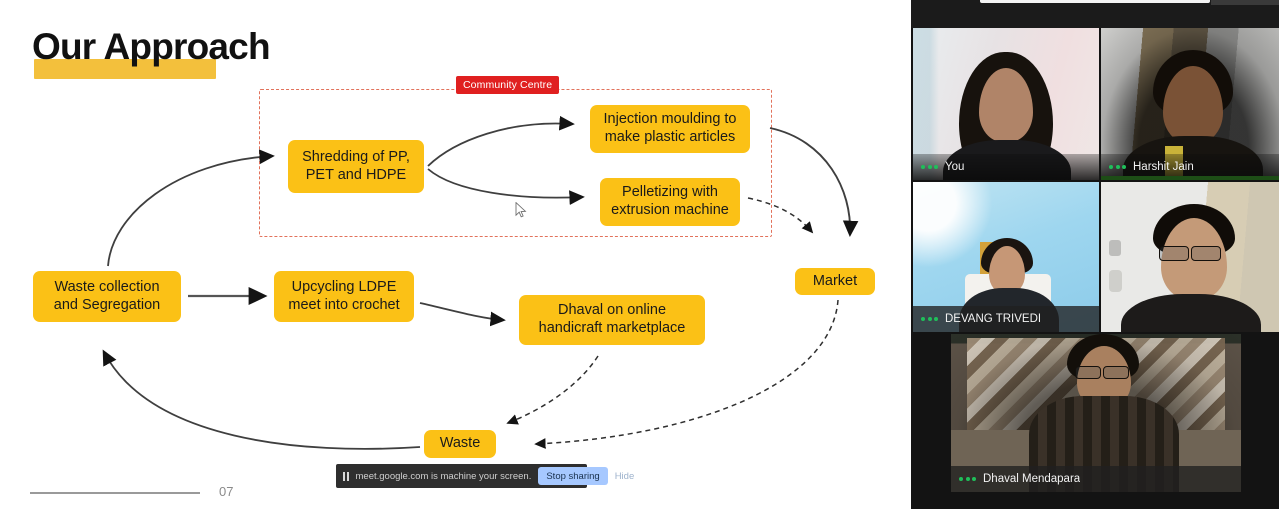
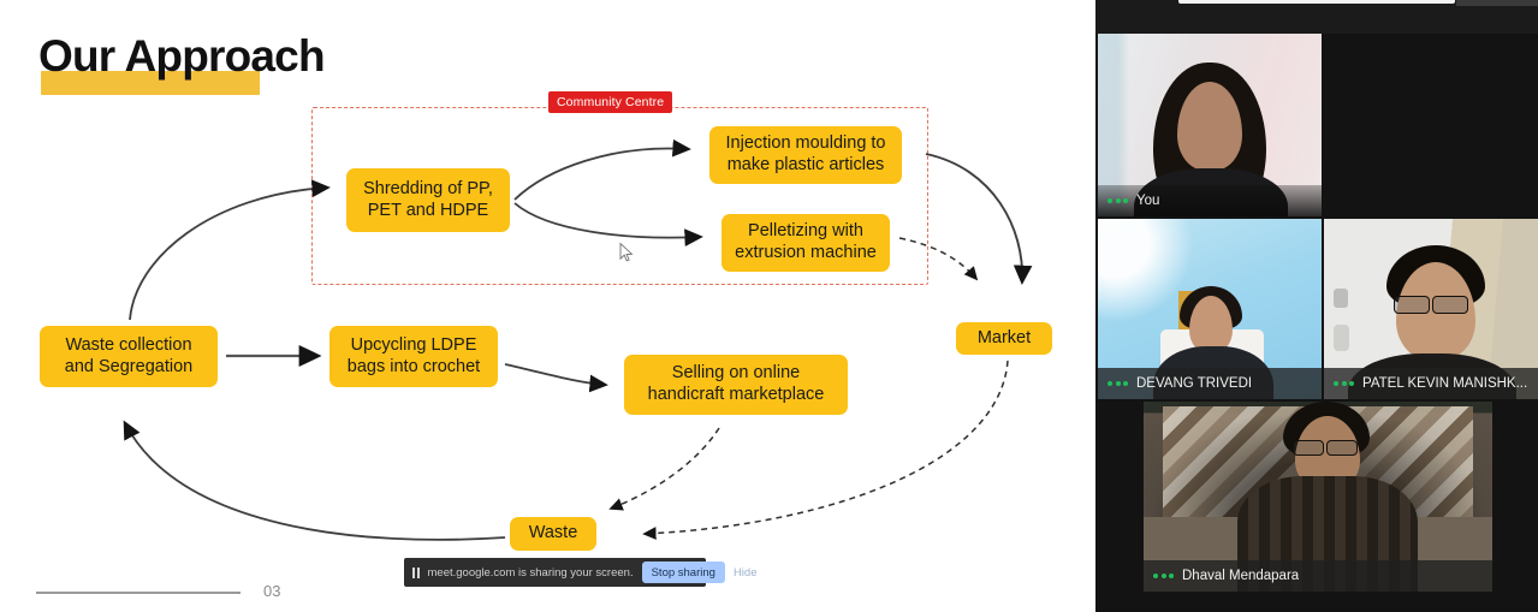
  Our Approach
  Community Centre
  Shredding of PP, PET and HDPE
  Injection moulding to make plastic articles
  Pelletizing with extrusion machine
  Waste collection and Segregation
- Upcycling LDPE meet into crochet
+ Upcycling LDPE bags into crochet
- Dhaval on online handicraft marketplace
+ Selling on online handicraft marketplace
  Market
  Waste
- 07
+ 03
- meet.google.com is machine your screen.
+ meet.google.com is sharing your screen.
  Stop sharing
  Hide
  You
- Harshit Jain
  DEVANG TRIVEDI
+ PATEL KEVIN MANISHK...
  Dhaval Mendapara
